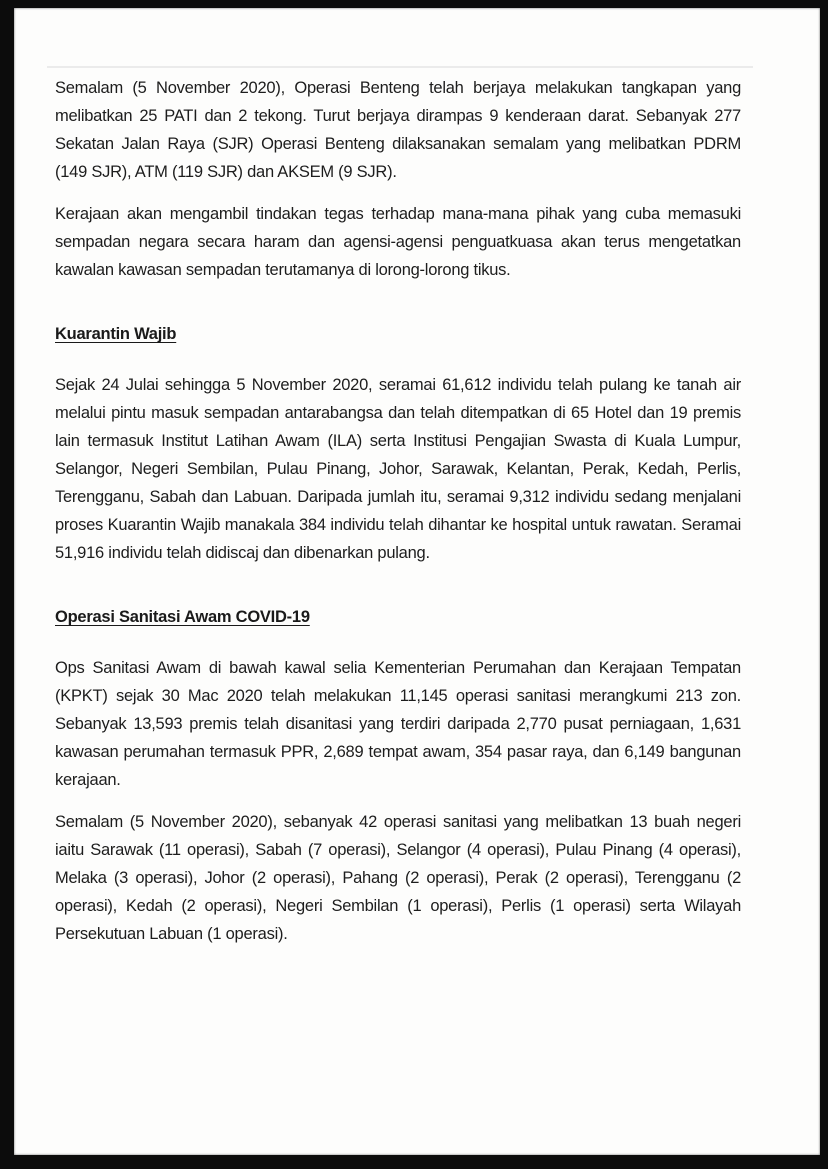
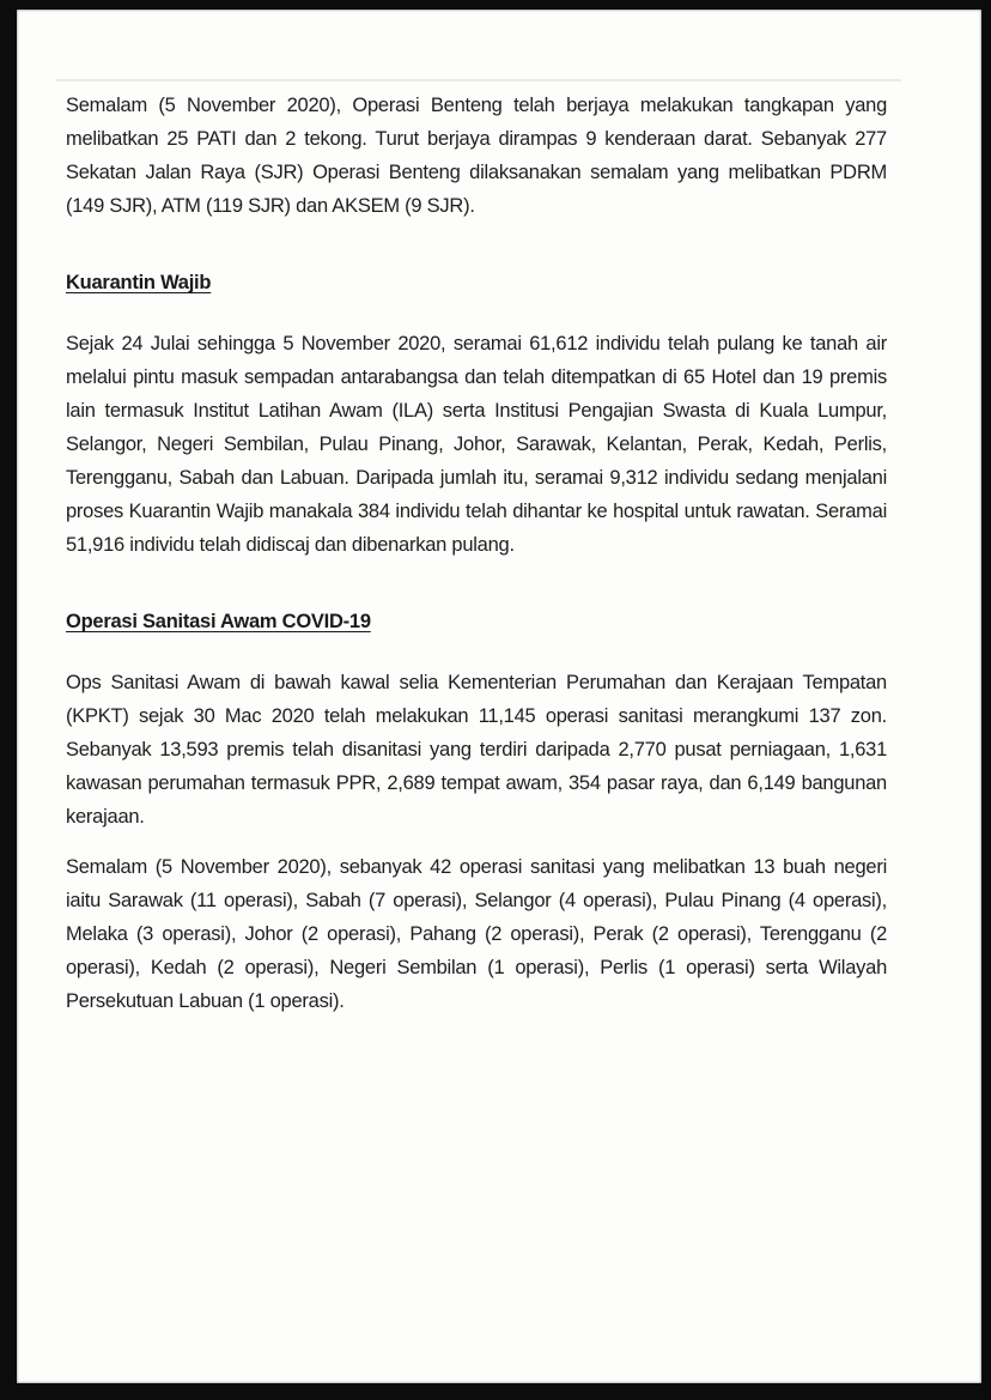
  Semalam (5 November 2020), Operasi Benteng telah berjaya melakukan tangkapan yang melibatkan 25 PATI dan 2 tekong. Turut berjaya dirampas 9 kenderaan darat. Sebanyak 277 Sekatan Jalan Raya (SJR) Operasi Benteng dilaksanakan semalam yang melibatkan PDRM (149 SJR), ATM (119 SJR) dan AKSEM (9 SJR).
- Kerajaan akan mengambil tindakan tegas terhadap mana-mana pihak yang cuba memasuki sempadan negara secara haram dan agensi-agensi penguatkuasa akan terus mengetatkan kawalan kawasan sempadan terutamanya di lorong-lorong tikus.
  Kuarantin Wajib
  Sejak 24 Julai sehingga 5 November 2020, seramai 61,612 individu telah pulang ke tanah air melalui pintu masuk sempadan antarabangsa dan telah ditempatkan di 65 Hotel dan 19 premis lain termasuk Institut Latihan Awam (ILA) serta Institusi Pengajian Swasta di Kuala Lumpur, Selangor, Negeri Sembilan, Pulau Pinang, Johor, Sarawak, Kelantan, Perak, Kedah, Perlis, Terengganu, Sabah dan Labuan. Daripada jumlah itu, seramai 9,312 individu sedang menjalani proses Kuarantin Wajib manakala 384 individu telah dihantar ke hospital untuk rawatan. Seramai 51,916 individu telah didiscaj dan dibenarkan pulang.
  Operasi Sanitasi Awam COVID-19
- Ops Sanitasi Awam di bawah kawal selia Kementerian Perumahan dan Kerajaan Tempatan (KPKT) sejak 30 Mac 2020 telah melakukan 11,145 operasi sanitasi merangkumi 213 zon. Sebanyak 13,593 premis telah disanitasi yang terdiri daripada 2,770 pusat perniagaan, 1,631 kawasan perumahan termasuk PPR, 2,689 tempat awam, 354 pasar raya, dan 6,149 bangunan kerajaan.
+ Ops Sanitasi Awam di bawah kawal selia Kementerian Perumahan dan Kerajaan Tempatan (KPKT) sejak 30 Mac 2020 telah melakukan 11,145 operasi sanitasi merangkumi 137 zon. Sebanyak 13,593 premis telah disanitasi yang terdiri daripada 2,770 pusat perniagaan, 1,631 kawasan perumahan termasuk PPR, 2,689 tempat awam, 354 pasar raya, dan 6,149 bangunan kerajaan.
  Semalam (5 November 2020), sebanyak 42 operasi sanitasi yang melibatkan 13 buah negeri iaitu Sarawak (11 operasi), Sabah (7 operasi), Selangor (4 operasi), Pulau Pinang (4 operasi), Melaka (3 operasi), Johor (2 operasi), Pahang (2 operasi), Perak (2 operasi), Terengganu (2 operasi), Kedah (2 operasi), Negeri Sembilan (1 operasi), Perlis (1 operasi) serta Wilayah Persekutuan Labuan (1 operasi).
